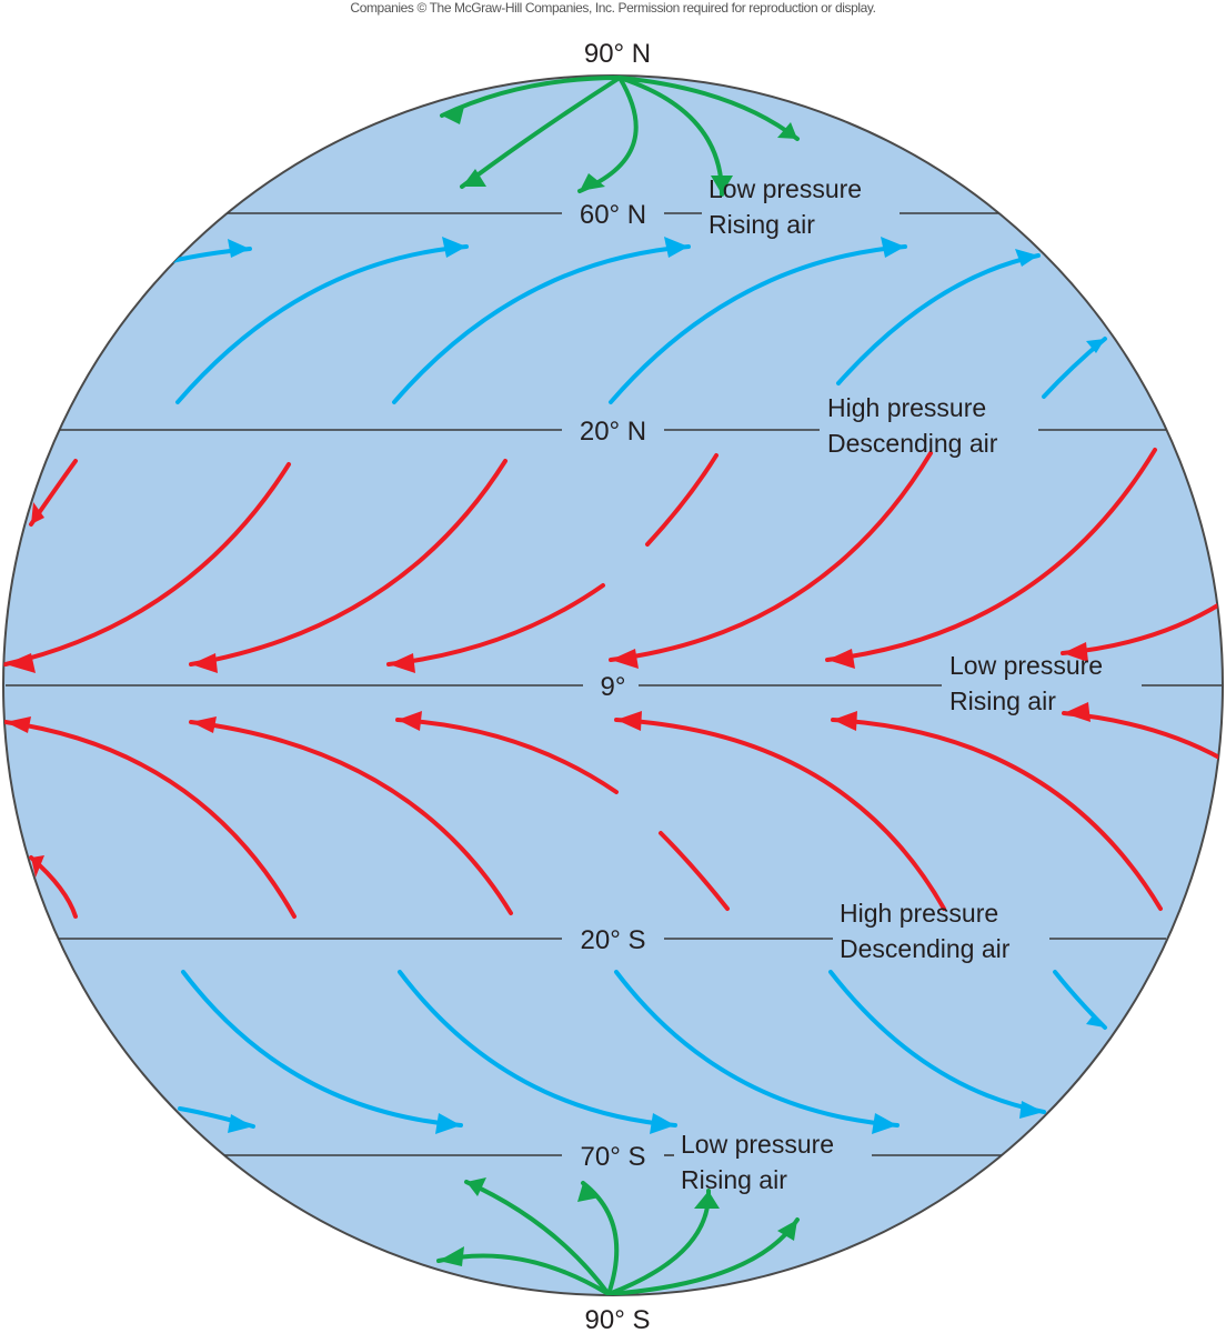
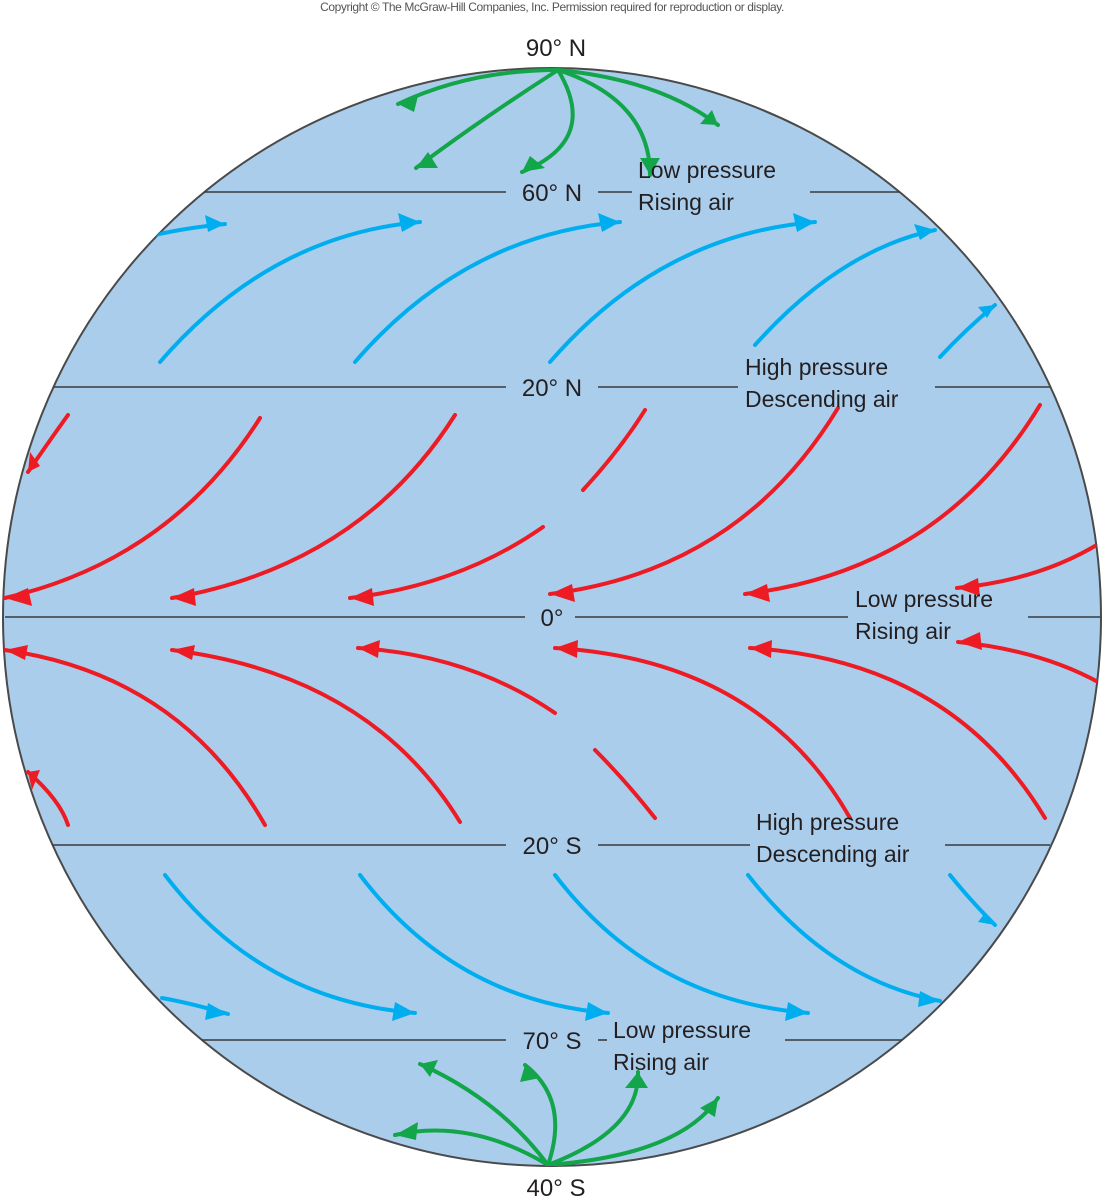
- Companies © The McGraw-Hill Companies, Inc. Permission required for reproduction or display.
+ Copyright © The McGraw-Hill Companies, Inc. Permission required for reproduction or display.
  60° N
  20° N
- 9°
+ 0°
  20° S
  70° S
  Low pressure
  Rising air
  High pressure
  Descending air
  Low pressure
  Rising air
  High pressure
  Descending air
  Low pressure
  Rising air
  90° N
- 90° S
+ 40° S
